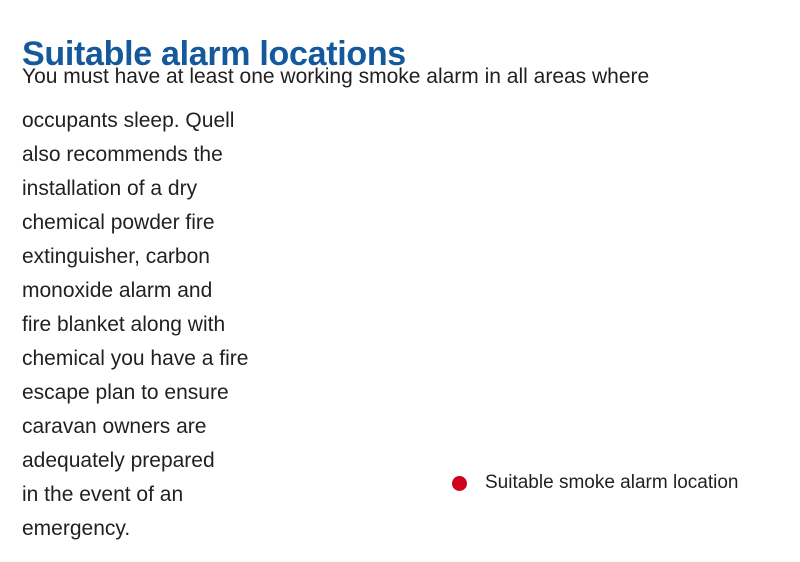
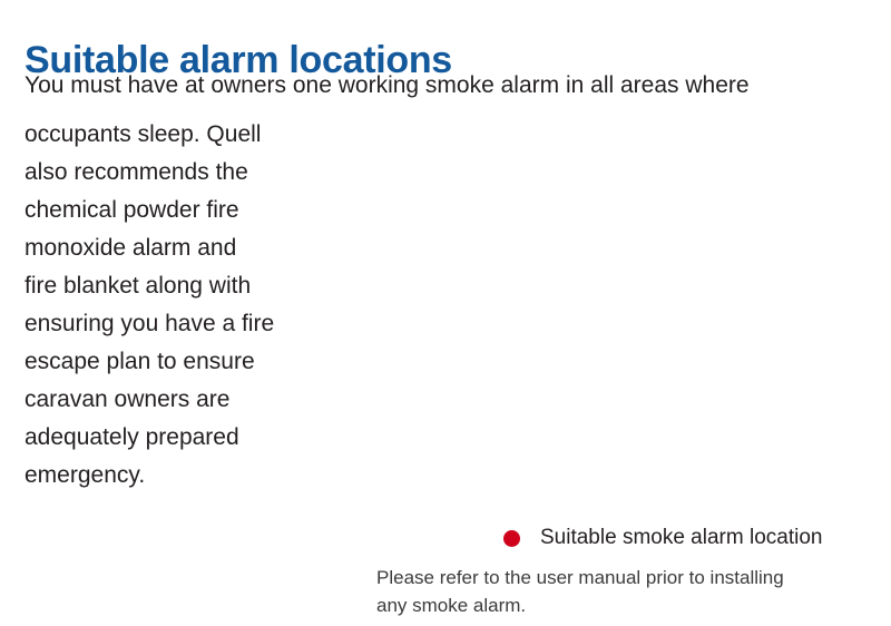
  Suitable alarm locations
- You must have at least one working smoke alarm in all areas where
+ You must have at owners one working smoke alarm in all areas where
  occupants sleep. Quell
  also recommends the
- installation of a dry
  chemical powder fire
- extinguisher, carbon
  monoxide alarm and
  fire blanket along with
- chemical you have a fire
+ ensuring you have a fire
  escape plan to ensure
  caravan owners are
  adequately prepared
- in the event of an
  emergency.
  Suitable smoke alarm location
+ Please refer to the user manual prior to installing
+ any smoke alarm.
